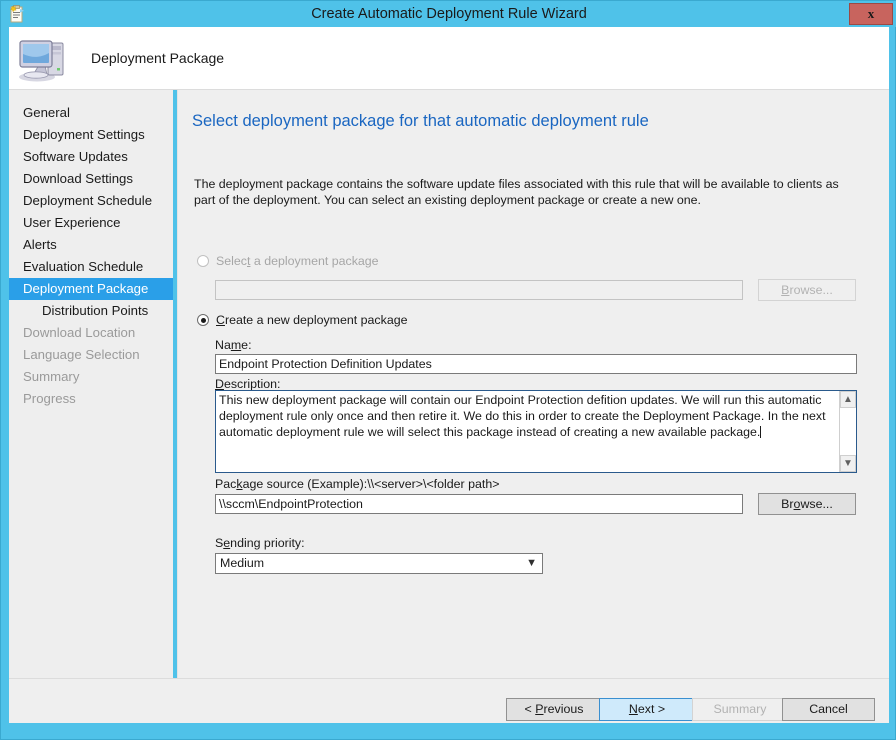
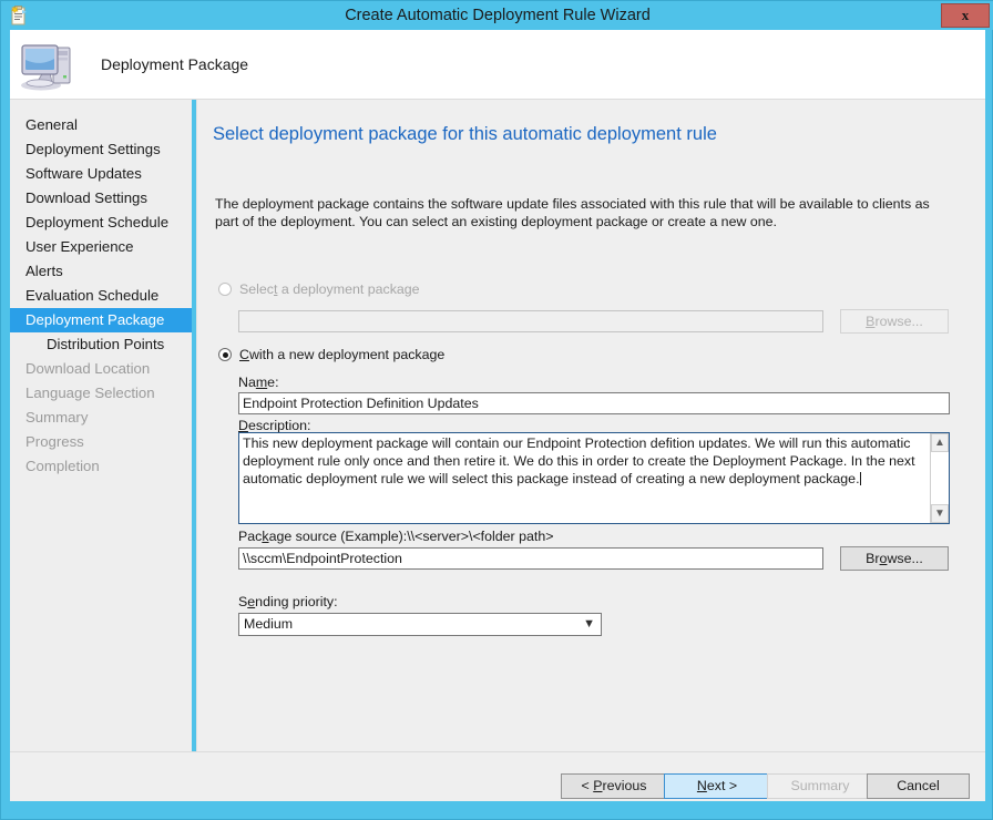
  Create Automatic Deployment Rule Wizard
  x
  Deployment Package
  General
  Deployment Settings
  Software Updates
  Download Settings
  Deployment Schedule
  User Experience
  Alerts
  Evaluation Schedule
  Deployment Package
  Distribution Points
  Download Location
  Language Selection
  Summary
  Progress
+ Completion
- Select deployment package for that automatic deployment rule
+ Select deployment package for this automatic deployment rule
  The deployment package contains the software update files associated with this rule that will be available to clients as part of the deployment. You can select an existing deployment package or create a new one.
  Select a deployment package
  Browse...
- Create a new deployment package
+ Cwith a new deployment package
  Name:
  Endpoint Protection Definition Updates
  Description:
- This new deployment package will contain our Endpoint Protection defition updates. We will run this automatic deployment rule only once and then retire it. We do this in order to create the Deployment Package. In the next automatic deployment rule we will select this package instead of creating a new available package.
+ This new deployment package will contain our Endpoint Protection defition updates. We will run this automatic deployment rule only once and then retire it. We do this in order to create the Deployment Package. In the next automatic deployment rule we will select this package instead of creating a new deployment package.
  ▲
  ▼
  Package source (Example):\\<server>\<folder path>
  \\sccm\EndpointProtection
  Browse...
  Sending priority:
  Medium
  ▼
  < Previous
  Next >
  Summary
  Cancel
